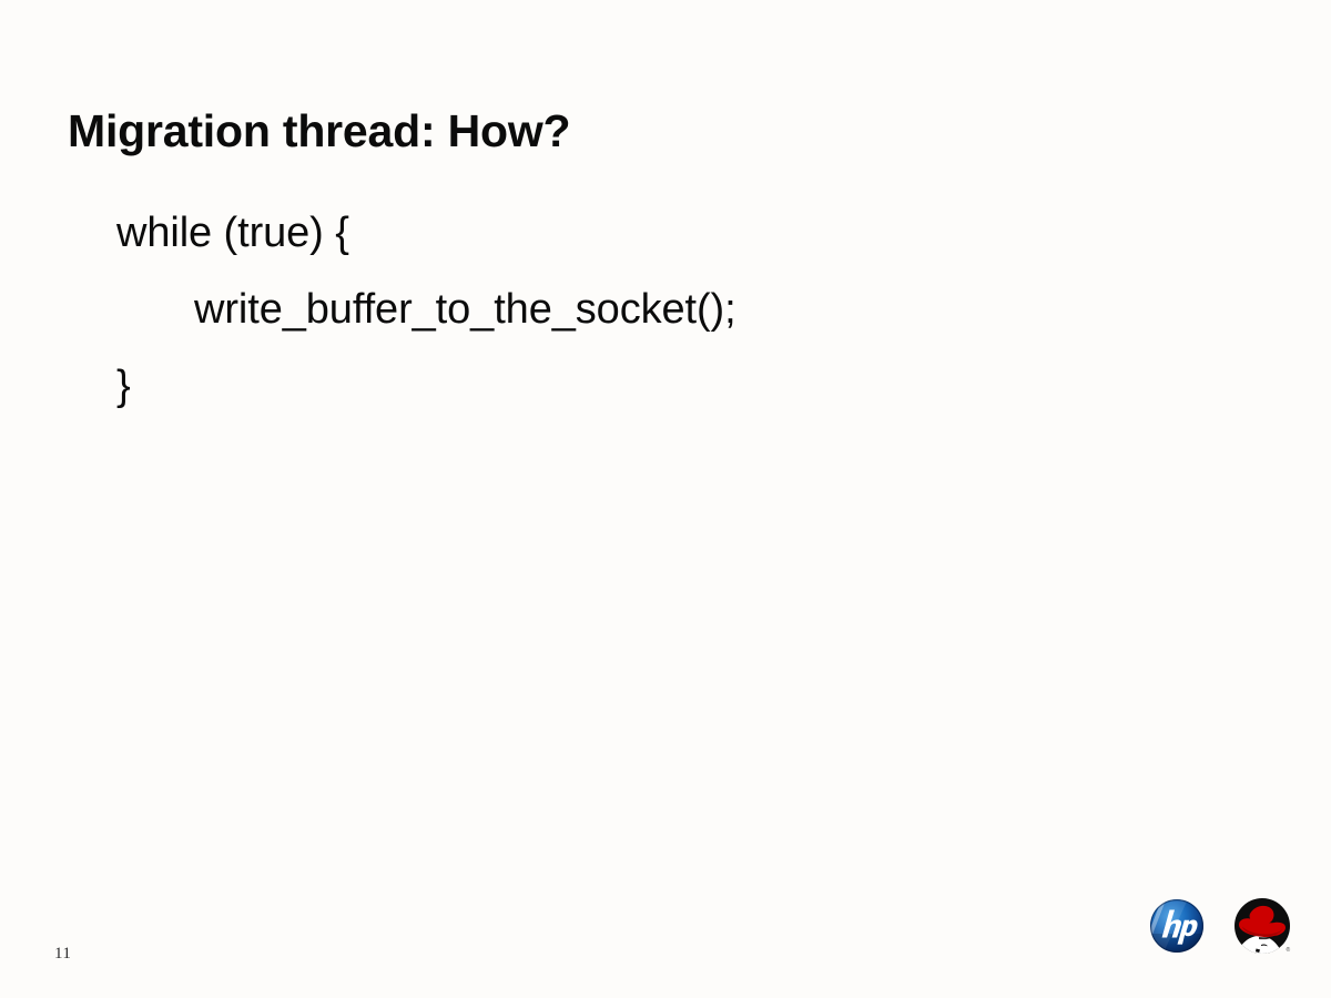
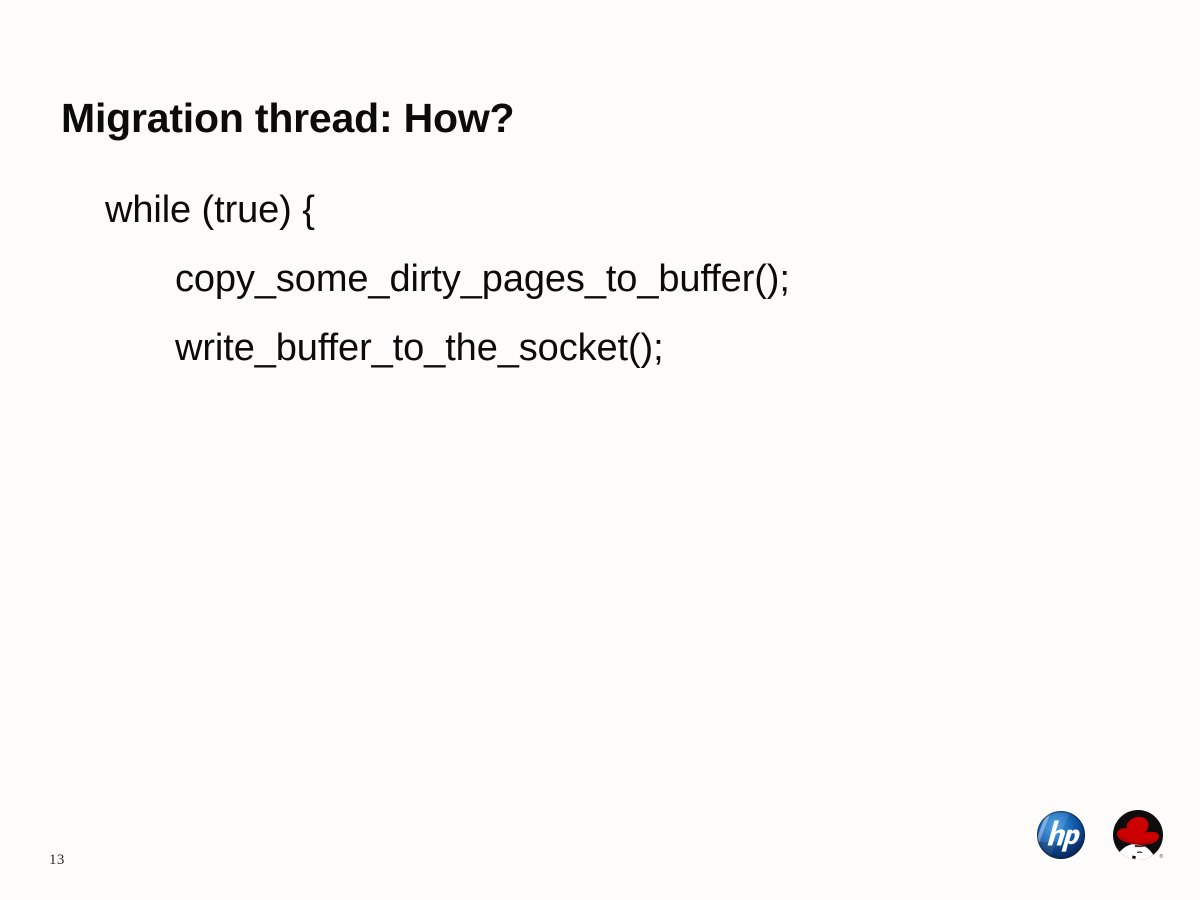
  Migration thread: How?
  while (true) {
+ copy_some_dirty_pages_to_buffer();
  write_buffer_to_the_socket();
- }
- 11
+ 13
